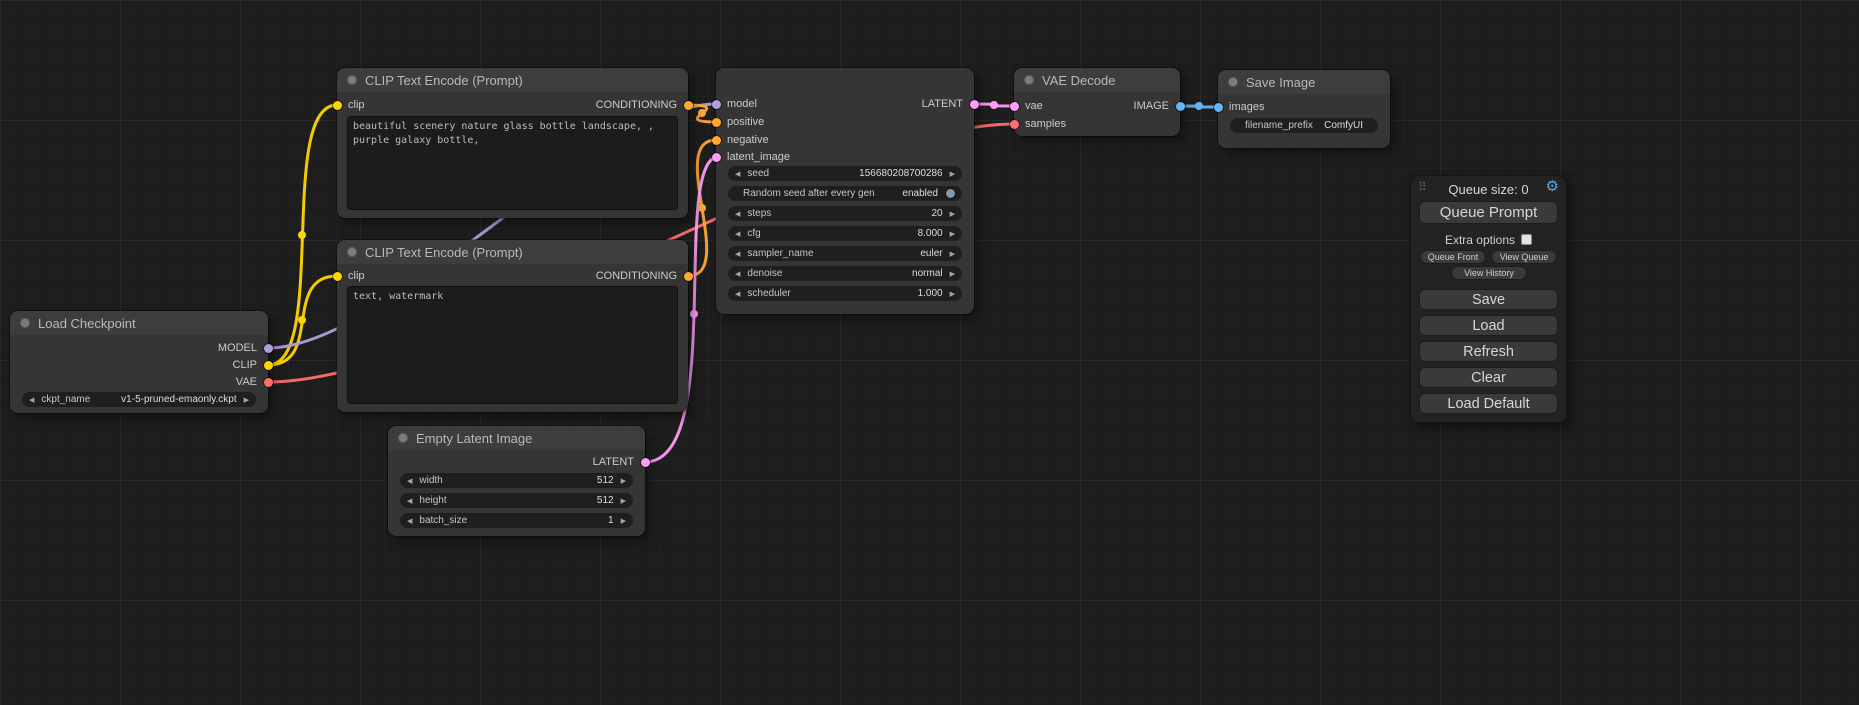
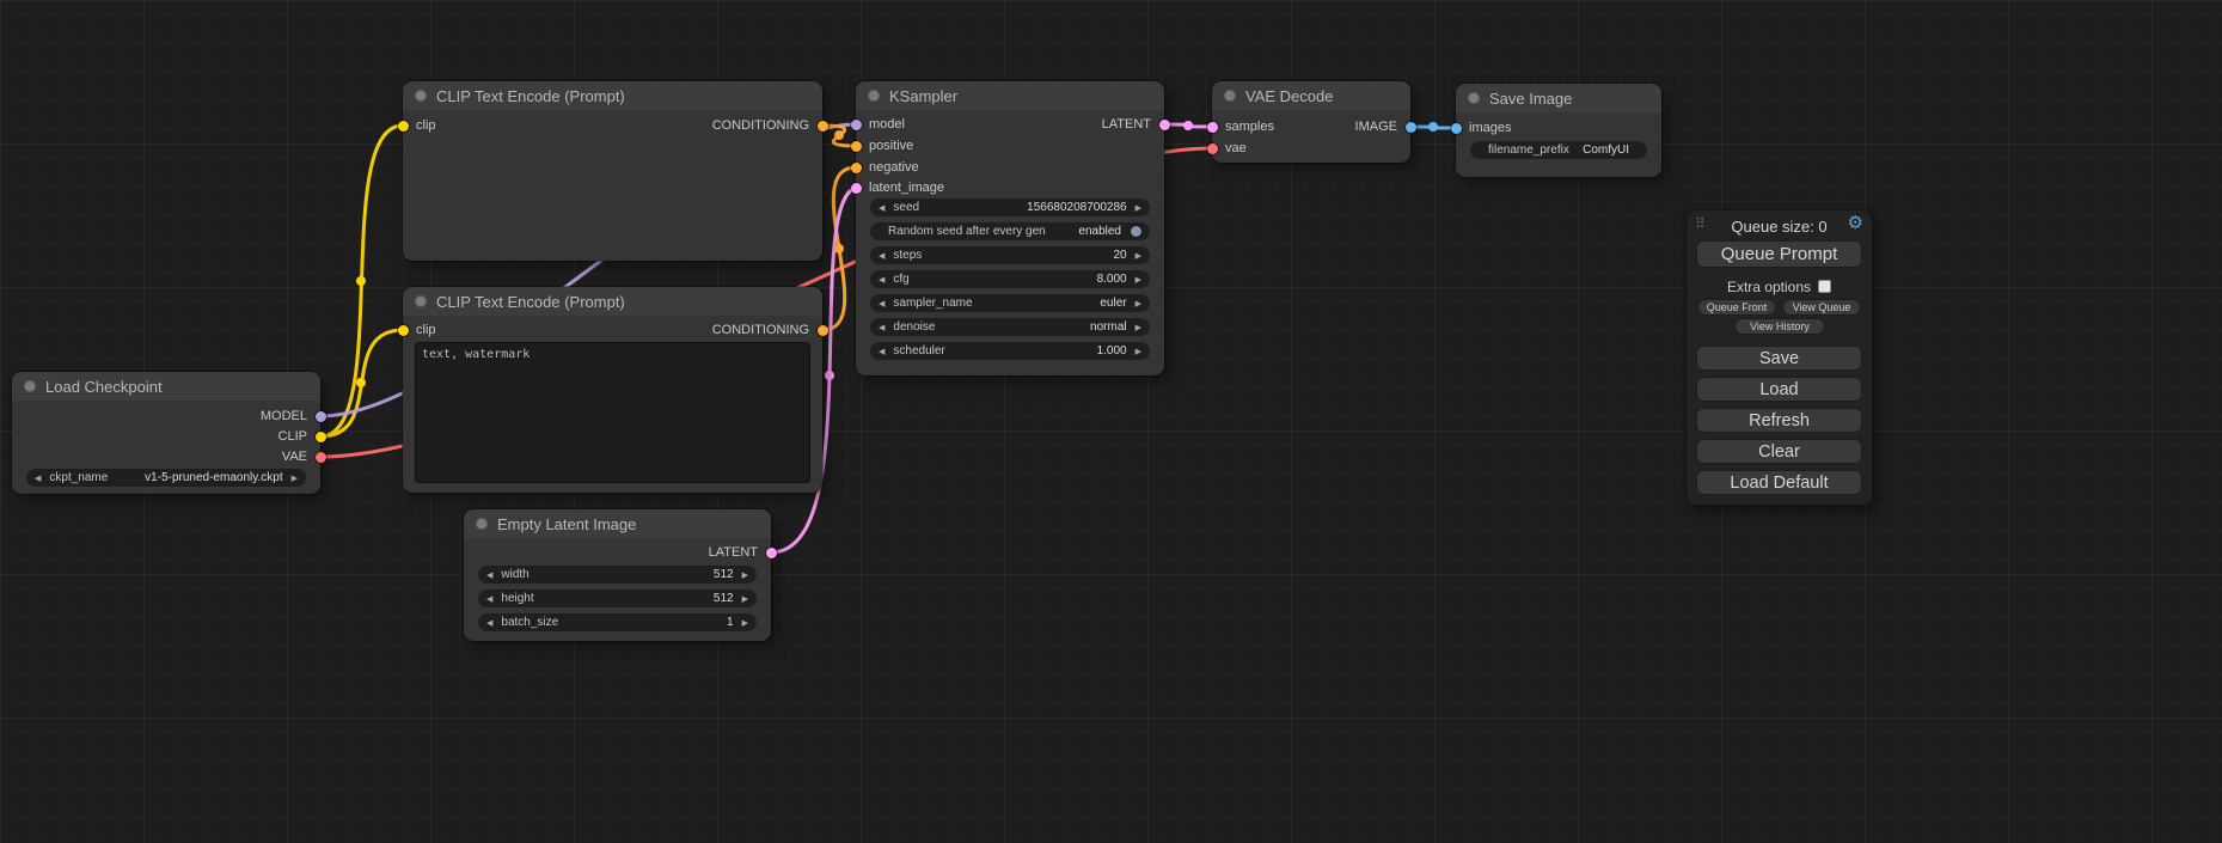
  Load Checkpoint
  MODEL
  CLIP
  VAE
  ckpt_name
  v1-5-pruned-emaonly.ckpt
  CLIP Text Encode (Prompt)
  clip
  CONDITIONING
- beautiful scenery nature glass bottle landscape, , purple galaxy bottle,
  CLIP Text Encode (Prompt)
  clip
  CONDITIONING
  text, watermark
  Empty Latent Image
  LATENT
  width
  512
  height
  512
  batch_size
  1
+ KSampler
  model
  LATENT
  positive
  negative
  latent_image
  seed
  156680208700286
  Random seed after every gen
  enabled
  steps
  20
  cfg
  8.000
  sampler_name
  euler
  denoise
  normal
  scheduler
  1.000
  VAE Decode
- vae
+ samples
  IMAGE
- samples
+ vae
  Save Image
  images
  filename_prefix
  ComfyUI
  ⠿
  Queue size: 0
  ⚙
  Queue Prompt
  Extra options
  Queue Front
  View Queue
  View History
  Save
  Load
  Refresh
  Clear
  Load Default
